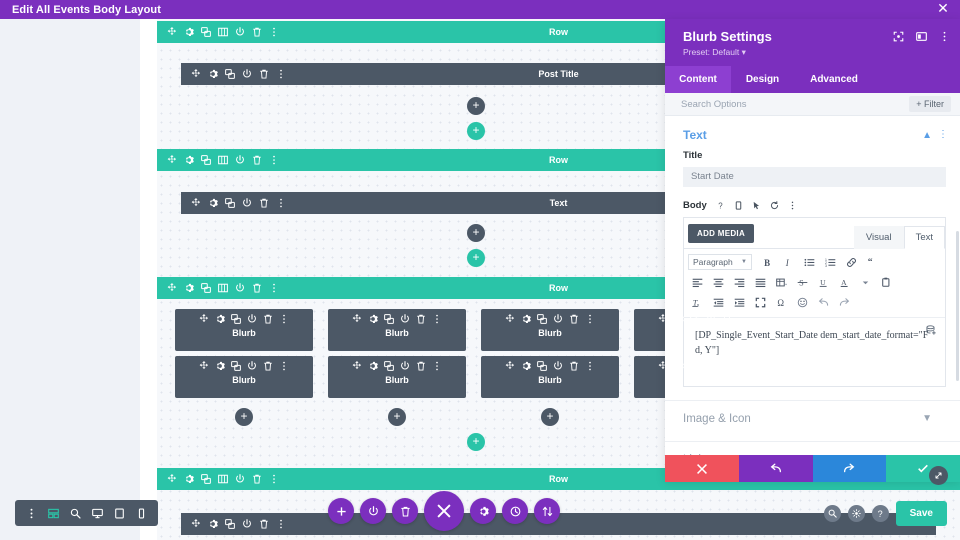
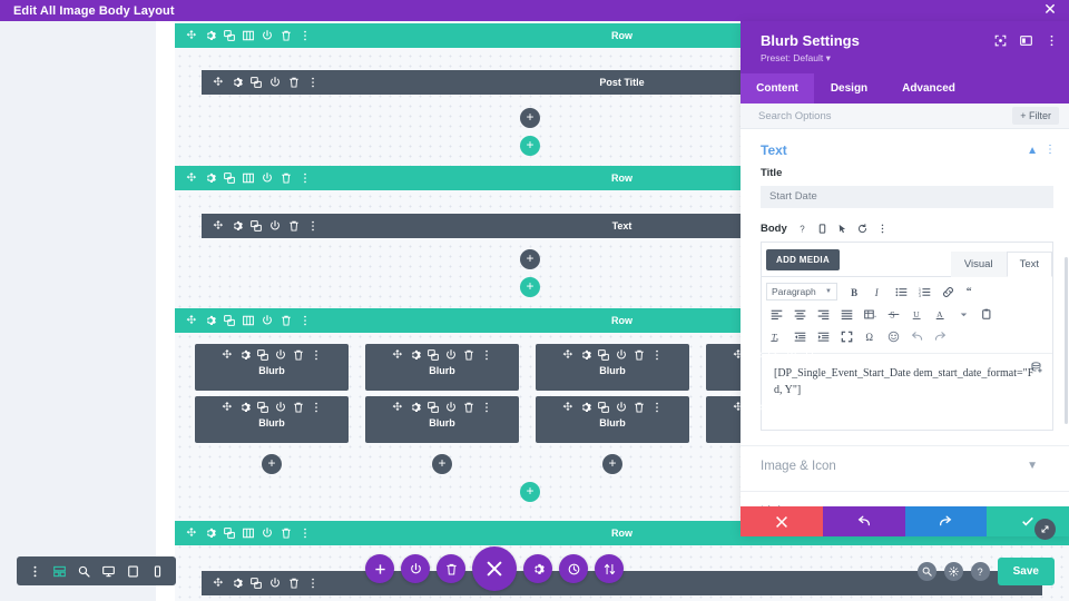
- Edit All Events Body Layout
+ Edit All Image Body Layout
  ✕
  Row
  Post Title
  +
  +
  Row
  Text
  +
  +
  Row
  Blurb
  Blurb
  Blurb
  Blurb
  Blurb
  Blurb
  +
  +
  +
  +
  Row
  ?
  Save
  Blurb Settings
  Preset: Default ▾
  Content
  Design
  Advanced
  Search Options
  + Filter
  Text
  ▲
  ⋮
  Title
  Start Date
  Body
  ?
  ADD MEDIA
  Visual
  Text
  Paragraph
  B
  I
  “
  S
  U
  A
  T
  Ω
  [DP_Single_Event_Start_Date dem_start_date_format="F d, Y"]
  Image & Icon
  ▼
